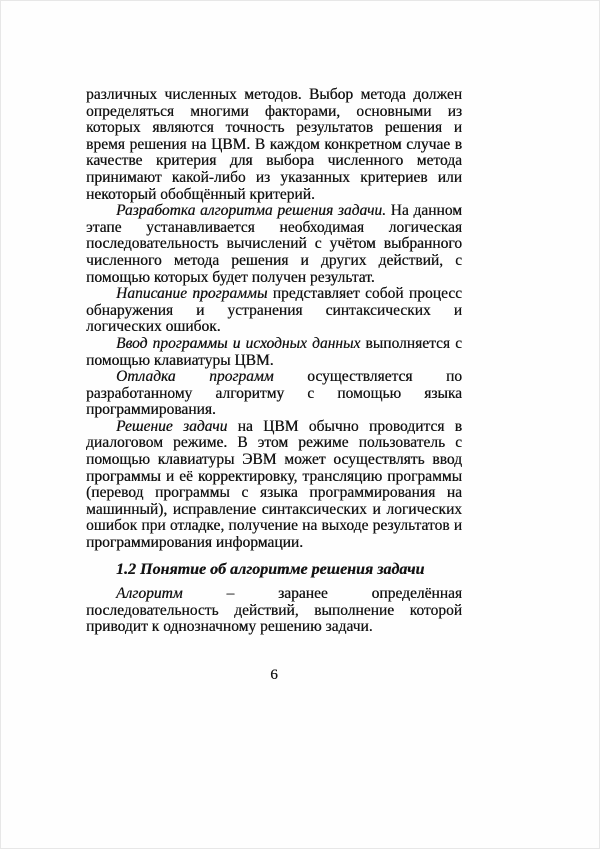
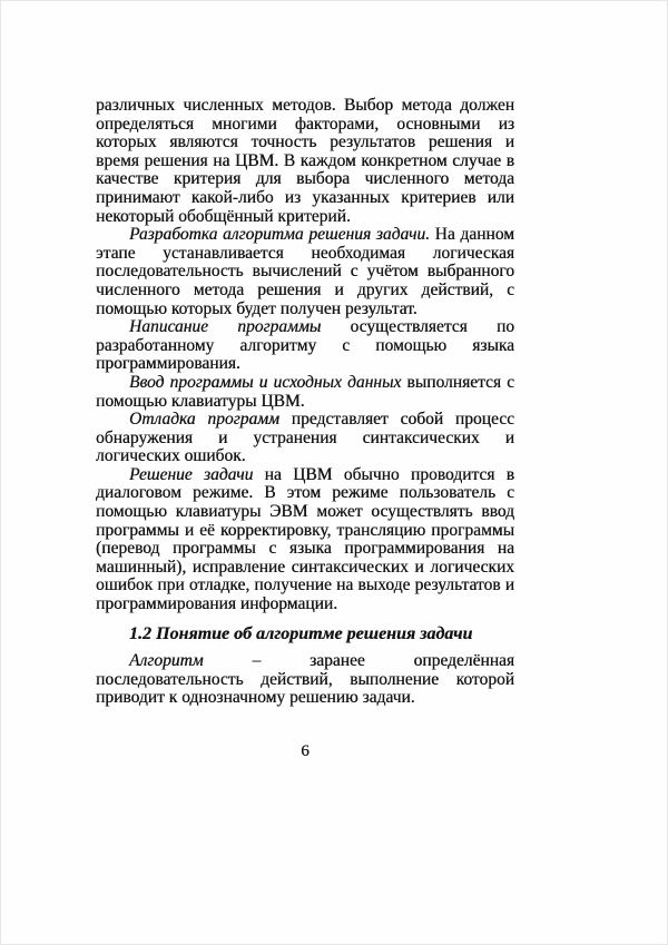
  различных численных методов. Выбор метода должен определяться многими факторами, основными из которых являются точность результатов решения и время решения на ЦВМ. В каждом конкретном случае в качестве критерия для выбора численного метода принимают какой-либо из указанных критериев или некоторый обобщённый критерий.
  Разработка алгоритма решения задачи. На данном этапе устанавливается необходимая логическая последовательность вычислений с учётом выбранного численного метода решения и других действий, с помощью которых будет получен результат.
- Написание программы представляет собой процесс обнаружения и устранения синтаксических и логических ошибок.
+ Написание программы осуществляется по разработанному алгоритму с помощью языка программирования.
  Ввод программы и исходных данных выполняется с помощью клавиатуры ЦВМ.
- Отладка программ осуществляется по разработанному алгоритму с помощью языка программирования.
+ Отладка программ представляет собой процесс обнаружения и устранения синтаксических и логических ошибок.
  Решение задачи на ЦВМ обычно проводится в диалоговом режиме. В этом режиме пользователь с помощью клавиатуры ЭВМ может осуществлять ввод программы и её корректировку, трансляцию программы (перевод программы с языка программирования на машинный), исправление синтаксических и логических ошибок при отладке, получение на выходе результатов и программирования информации.
  1.2 Понятие об алгоритме решения задачи
  Алгоритм – заранее определённая последовательность действий, выполнение которой приводит к однозначному решению задачи.
  6
